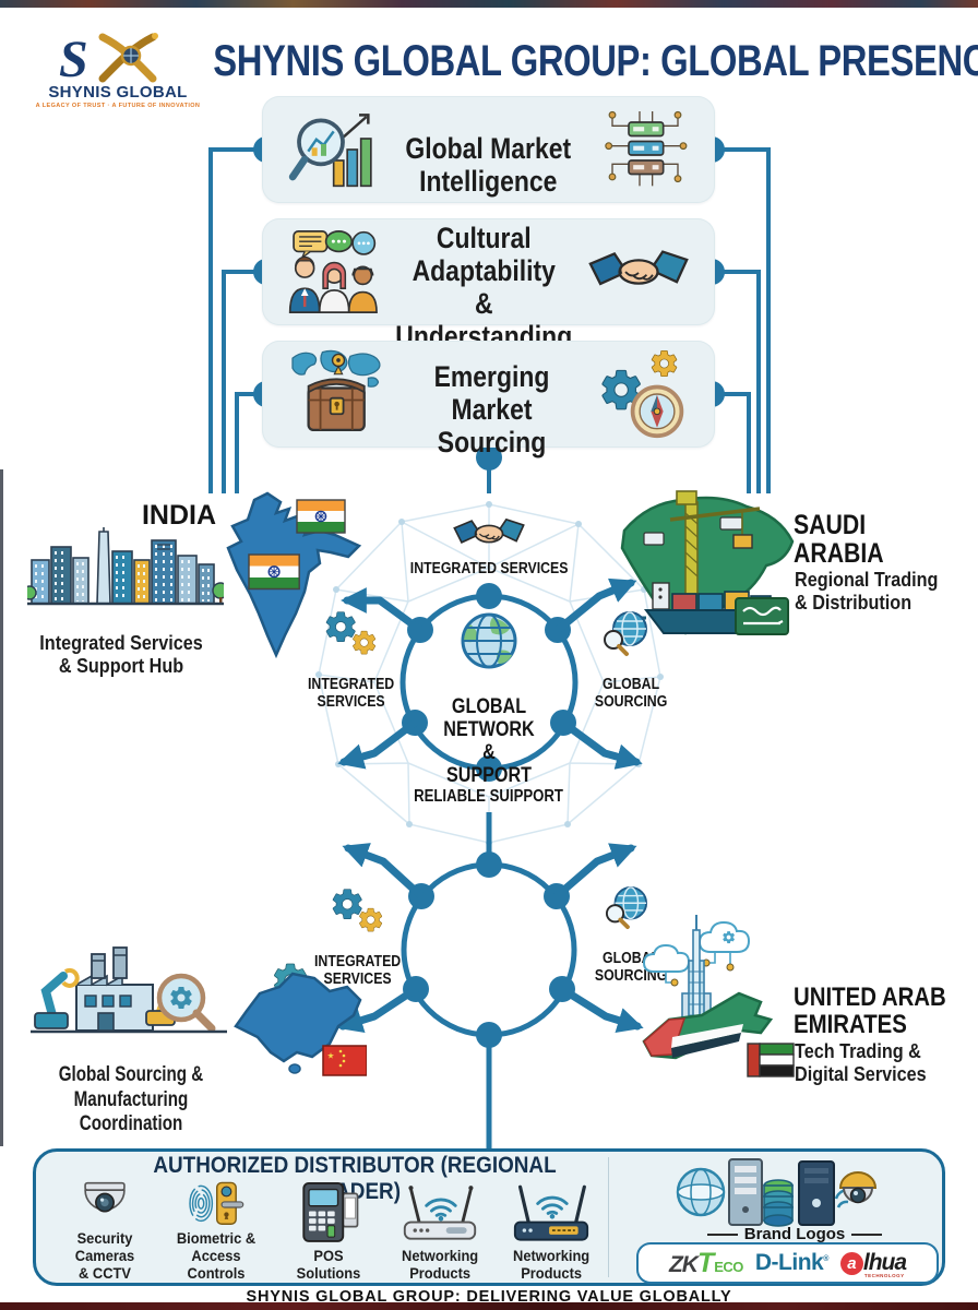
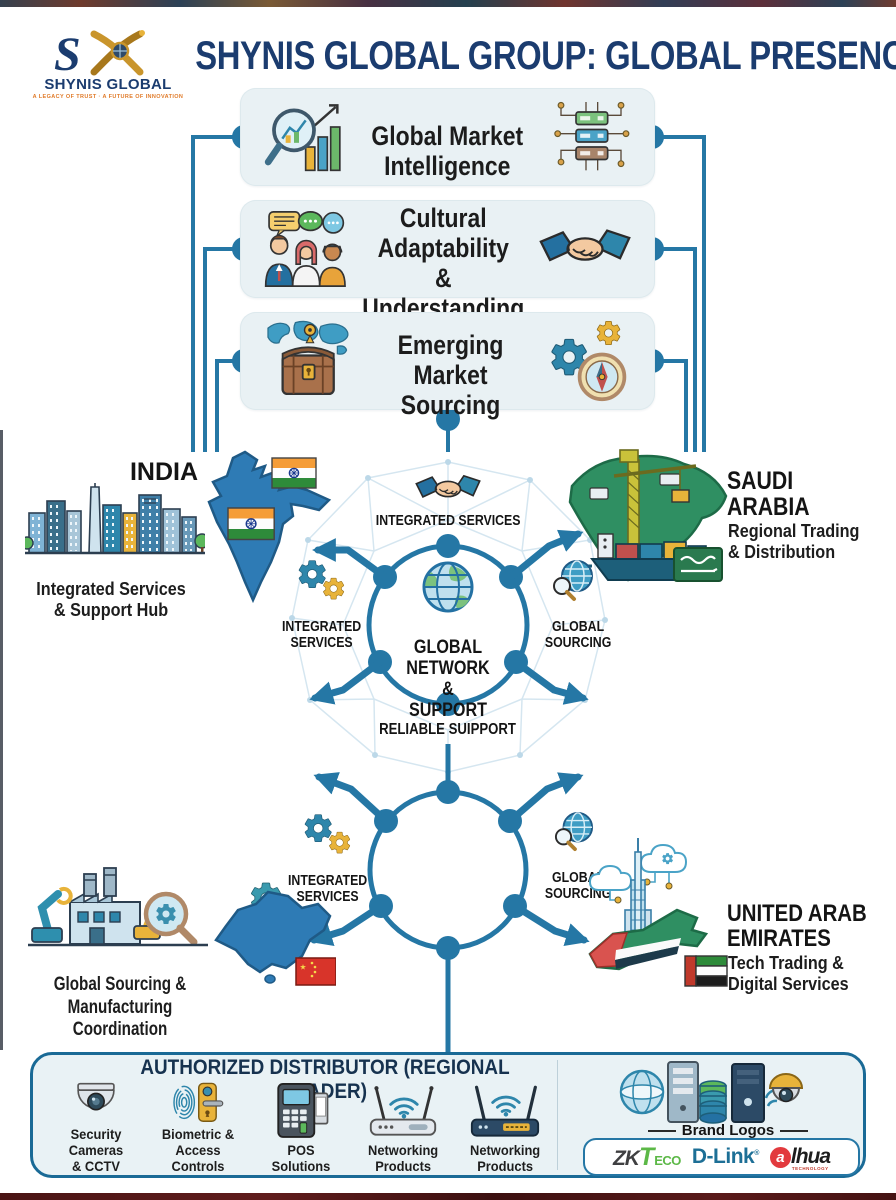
  S
  SHYNIS GLOBAL
  SHYNIS GLOBAL GROUP: GLOBAL PRESENC
  Global Market
  Intelligence
  Cultural Adaptability
  & Understanding
  Emerging Market
  Sourcing
  INDIA
  Integrated Services
  & Support Hub
  SAUDI ARABIA
  Regional Trading
  & Distribution
  INTEGRATED SERVICES
  INTEGRATED
  SERVICES
  GLOBAL
  SOURCING
  GLOBAL
  NETWORK
  & SUPPORT
  RELIABLE SUIPPORT
  INTEGRATED
  SERVICES
  SOURCING
  Global Sourcing &
  Manufacturing Coordination
  UNITED ARAB
  EMIRATES
  Tech Trading &
  Digital Services
  AUTHORIZED DISTRIBUTOR (REGIONAL DER)
  Security Cameras
  & CCTV
  Biometric &
  Access Controls
  POS Solutions
  Networking
  Products
  Networking
  Products
  Brand Logos
  ZKTECO
  D-Link
  a
  lhua
- SHYNIS GLOBAL GROUP: DELIVERING VALUE GLOBALLY
